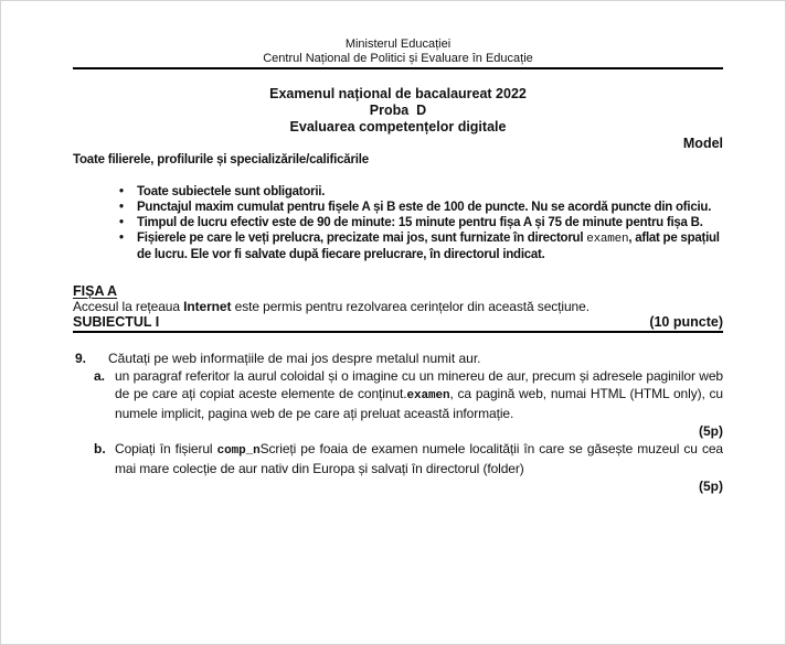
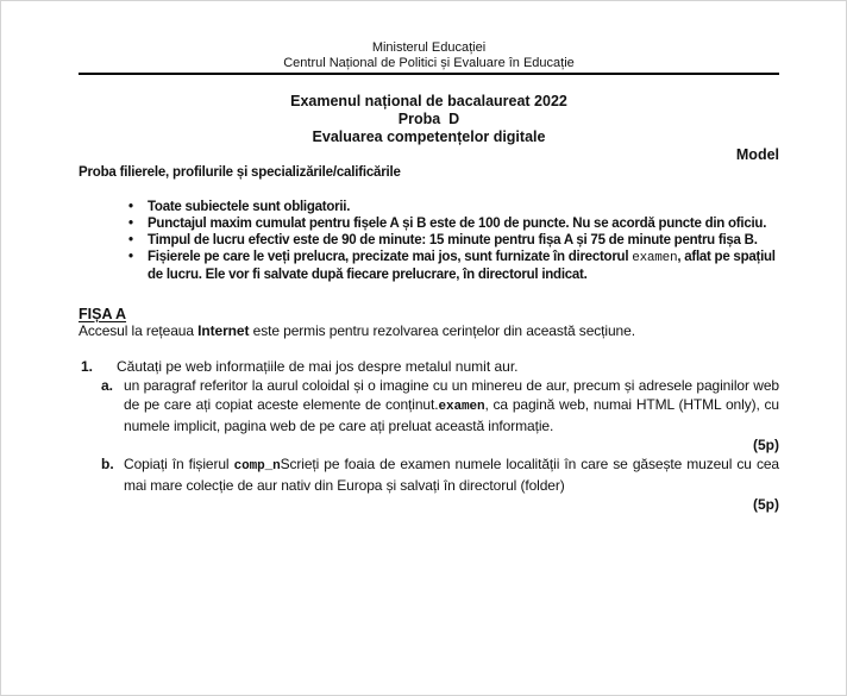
  Ministerul Educației
  Centrul Național de Politici și Evaluare în Educație
  Examenul național de bacalaureat 2022
  Proba D
  Evaluarea competențelor digitale
  Model
- Toate filierele, profilurile și specializările/calificările
+ Proba filierele, profilurile și specializările/calificările
  •
  Toate subiectele sunt obligatorii.
  •
  Punctajul maxim cumulat pentru fișele A și B este de 100 de puncte. Nu se acordă puncte din oficiu.
  •
  Timpul de lucru efectiv este de 90 de minute: 15 minute pentru fișa A și 75 de minute pentru fișa B.
  •
  Fișierele pe care le veți prelucra, precizate mai jos, sunt furnizate în directorul examen, aflat pe spațiul de lucru. Ele vor fi salvate după fiecare prelucrare, în directorul indicat.
  FIȘA A
  Accesul la rețeaua Internet este permis pentru rezolvarea cerințelor din această secțiune.
- SUBIECTUL I
- (10 puncte)
- 9.
+ 1.
  Căutați pe web informațiile de mai jos despre metalul numit aur.
  a.
  un paragraf referitor la aurul coloidal și o imagine cu un minereu de aur, precum și adresele paginilor web de pe care ați copiat aceste elemente de conținut.examen, ca pagină web, numai HTML (HTML only), cu numele implicit, pagina web de pe care ați preluat această informație.
  (5p)
  b.
  Copiați în fișierul comp_nScrieți pe foaia de examen numele localității în care se găsește muzeul cu cea mai mare colecție de aur nativ din Europa și salvați în directorul (folder)
  (5p)
